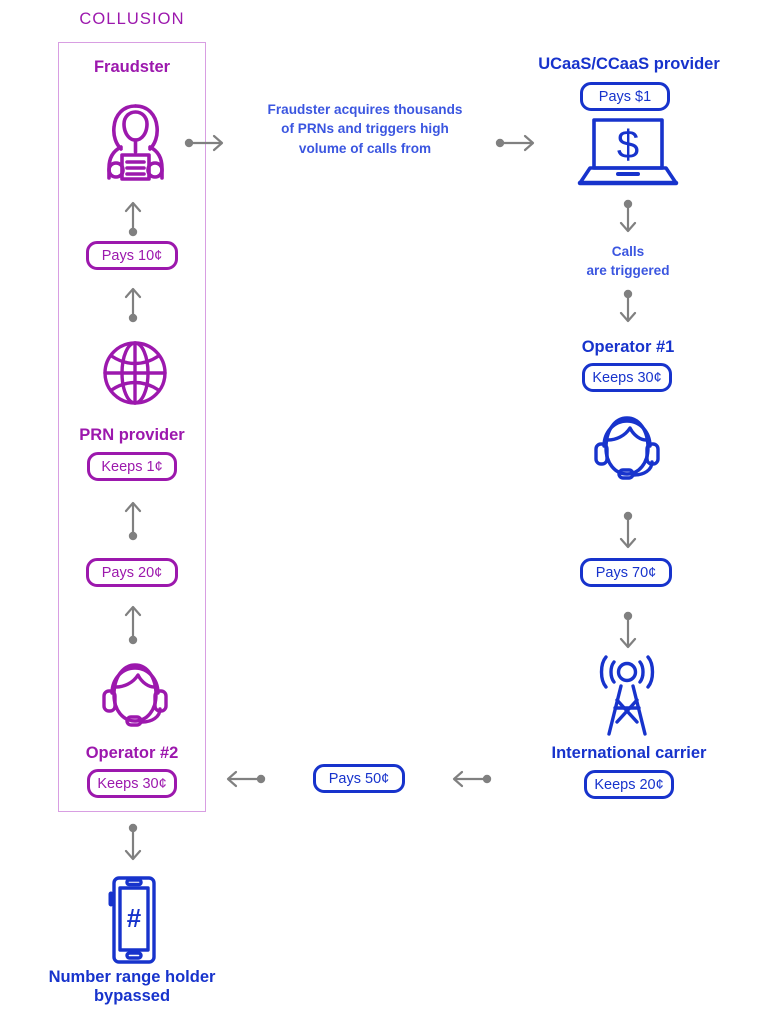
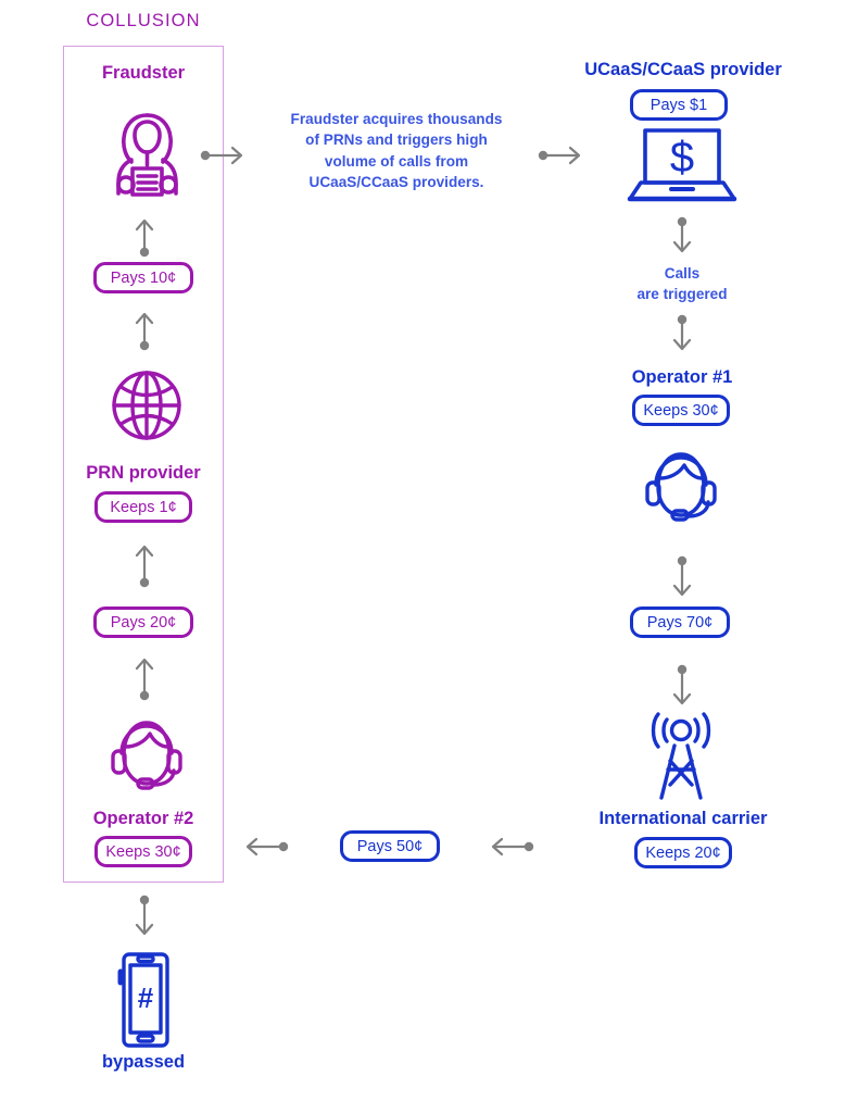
  COLLUSION
  Fraudster
  Pays 10¢
  PRN provider
  Keeps 1¢
  Pays 20¢
  Operator #2
  Keeps 30¢
  #
- Number range holder
  bypassed
  Fraudster acquires thousands
  of PRNs and triggers high
  volume of calls from
+ UCaaS/CCaaS providers.
  UCaaS/CCaaS provider
  Pays $1
  $
  Calls
  are triggered
  Operator #1
  Keeps 30¢
  Pays 70¢
  International carrier
  Keeps 20¢
  Pays 50¢
